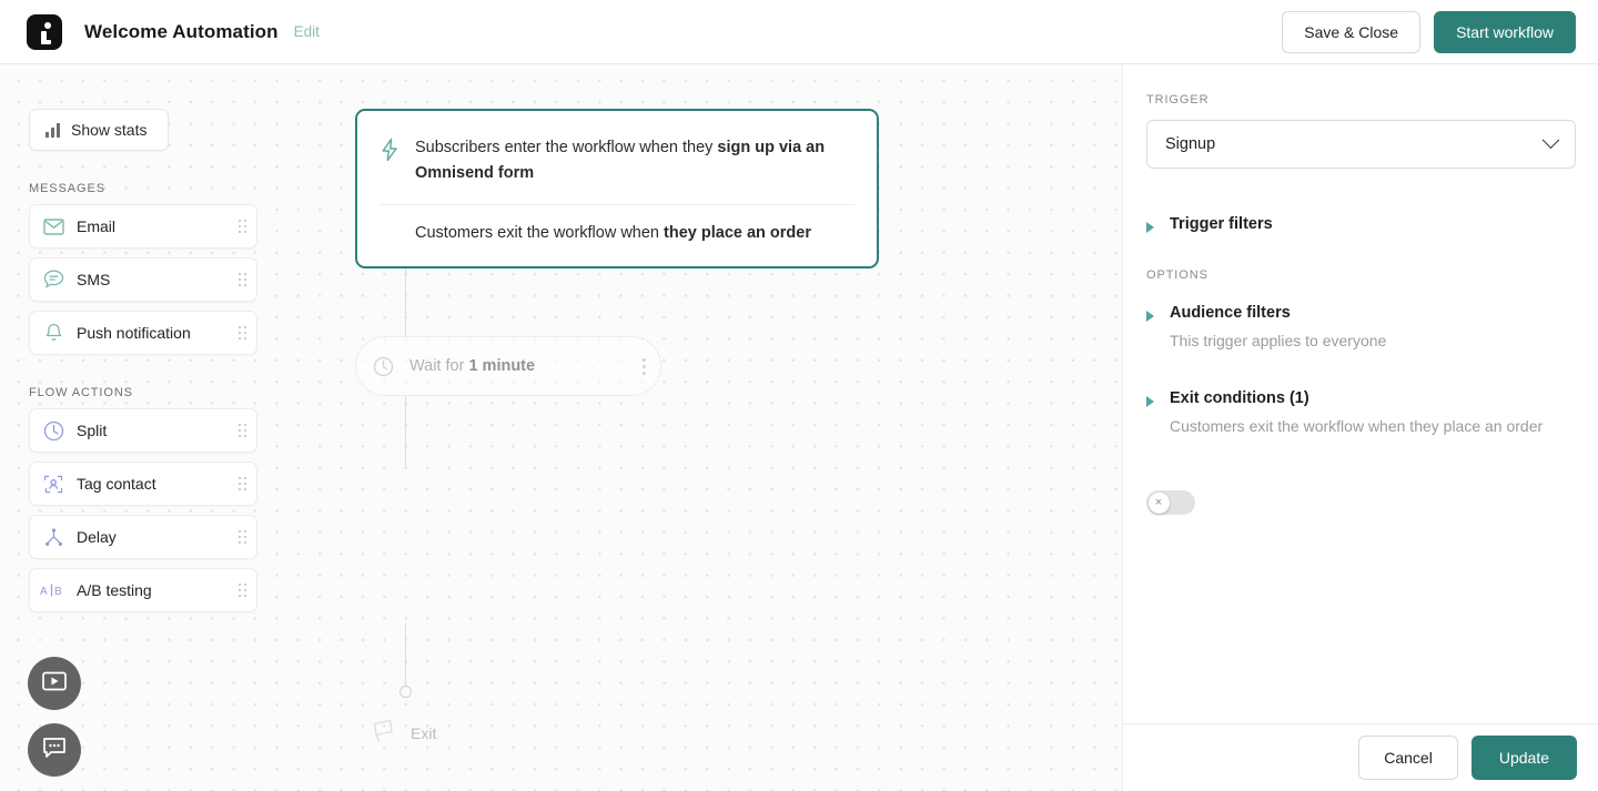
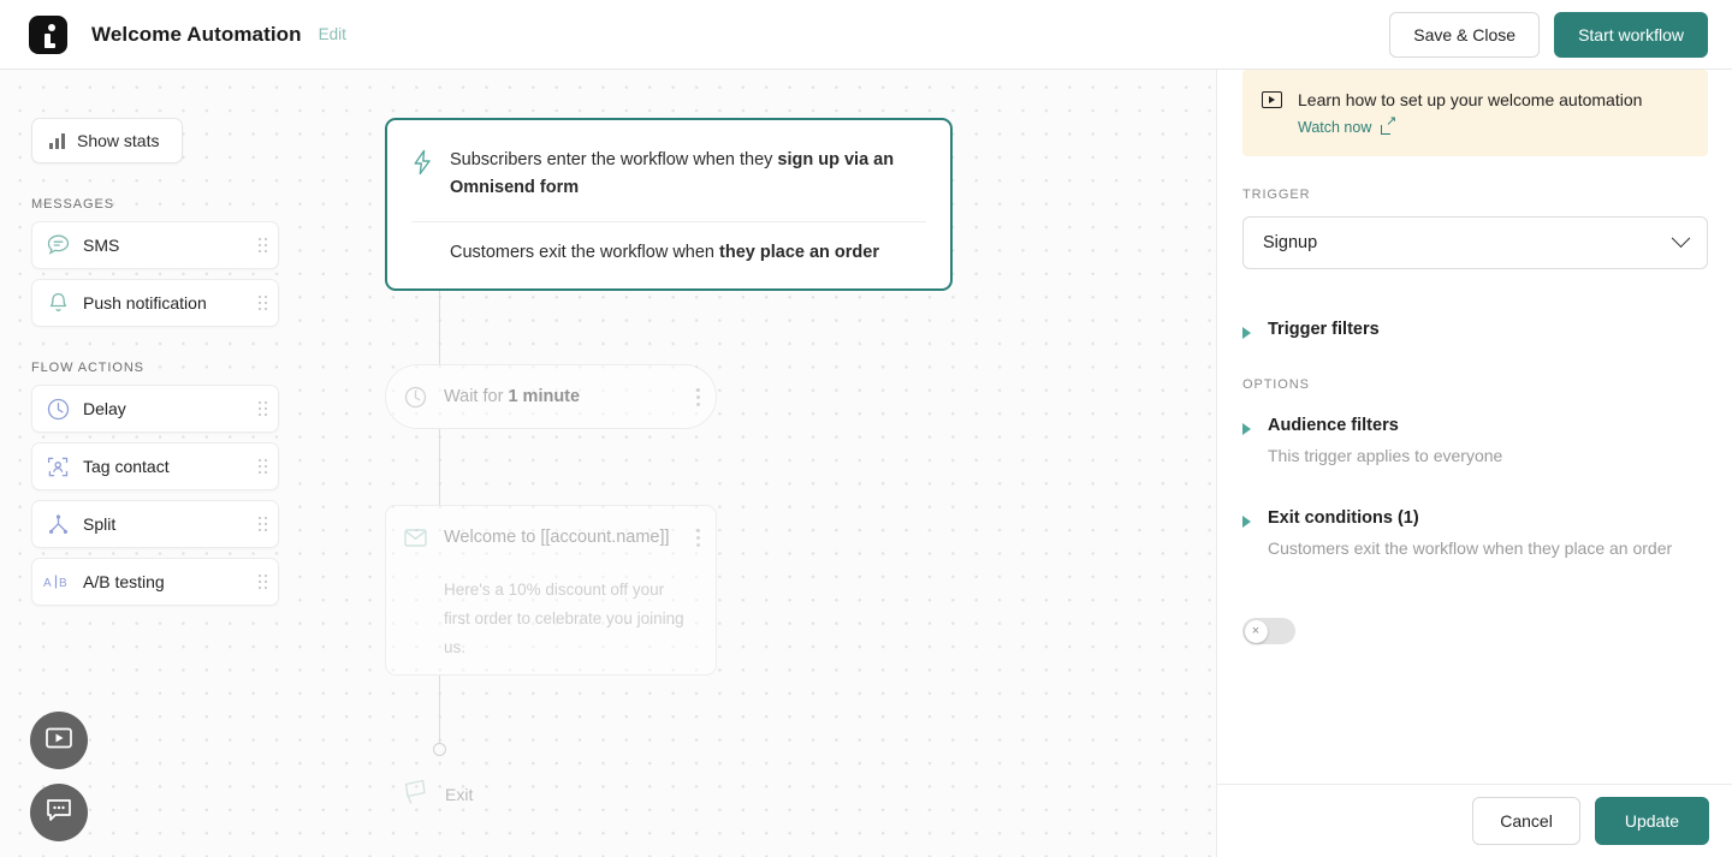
  Welcome Automation
  Edit
  Save & Close
  Start workflow
  Show stats
  MESSAGES
- Email
  SMS
  Push notification
  FLOW ACTIONS
- Split
+ Delay
  Tag contact
- Delay
+ Split
  A
  B
  A/B testing
  Subscribers enter the workflow when they sign up via an Omnisend form
  Customers exit the workflow when they place an order
  Wait for 1 minute
+ Welcome to [[account.name]]
+ Here's a 10% discount off your first order to celebrate you joining us.
  Exit
+ Learn how to set up your welcome automation
+ Watch now
  TRIGGER
  Signup
  Trigger filters
  OPTIONS
  Audience filters
  This trigger applies to everyone
  Exit conditions (1)
  Customers exit the workflow when they place an order
  ×
  Cancel
  Update
